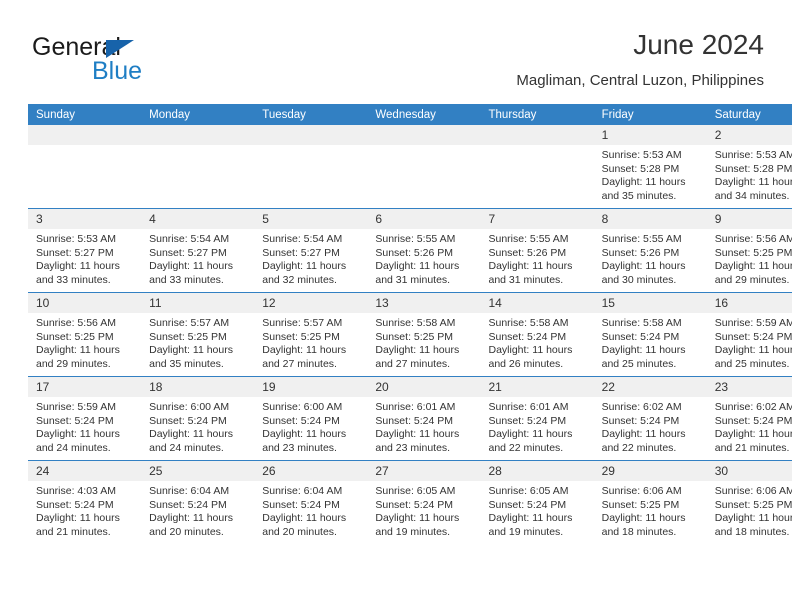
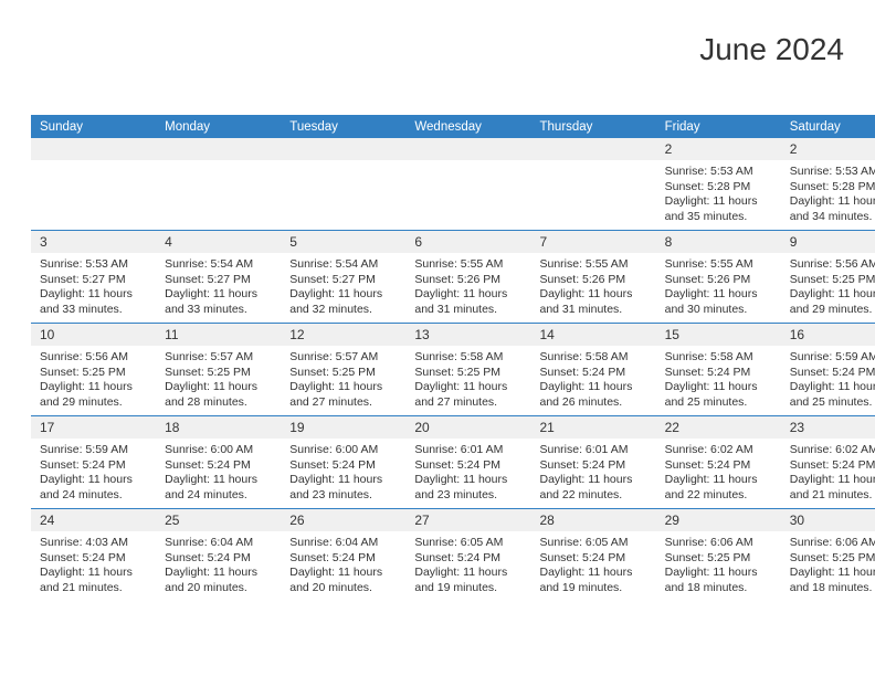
- General
- Blue
  June 2024
- Magliman, Central Luzon, Philippines
  Sunday	Monday	Tuesday	Wednesday	Thursday	Friday	Saturday
- 					1Sunrise: 5:53 AMSunset: 5:28 PMDaylight: 11 hoursand 35 minutes.	2Sunrise: 5:53 AMSunset: 5:28 PMDaylight: 11 houand 34 minutes.
+ 					2Sunrise: 5:53 AMSunset: 5:28 PMDaylight: 11 hoursand 35 minutes.	2Sunrise: 5:53 AMSunset: 5:28 PMDaylight: 11 houand 34 minutes.
  3Sunrise: 5:53 AMSunset: 5:27 PMDaylight: 11 hoursand 33 minutes.	4Sunrise: 5:54 AMSunset: 5:27 PMDaylight: 11 hoursand 33 minutes.	5Sunrise: 5:54 AMSunset: 5:27 PMDaylight: 11 hoursand 32 minutes.	6Sunrise: 5:55 AMSunset: 5:26 PMDaylight: 11 hoursand 31 minutes.	7Sunrise: 5:55 AMSunset: 5:26 PMDaylight: 11 hoursand 31 minutes.	8Sunrise: 5:55 AMSunset: 5:26 PMDaylight: 11 hoursand 30 minutes.	9Sunrise: 5:56 AMSunset: 5:25 PMDaylight: 11 houand 29 minutes.
- 10Sunrise: 5:56 AMSunset: 5:25 PMDaylight: 11 hoursand 29 minutes.	11Sunrise: 5:57 AMSunset: 5:25 PMDaylight: 11 hoursand 35 minutes.	12Sunrise: 5:57 AMSunset: 5:25 PMDaylight: 11 hoursand 27 minutes.	13Sunrise: 5:58 AMSunset: 5:25 PMDaylight: 11 hoursand 27 minutes.	14Sunrise: 5:58 AMSunset: 5:24 PMDaylight: 11 hoursand 26 minutes.	15Sunrise: 5:58 AMSunset: 5:24 PMDaylight: 11 hoursand 25 minutes.	16Sunrise: 5:59 AMSunset: 5:24 PMDaylight: 11 houand 25 minutes.
+ 10Sunrise: 5:56 AMSunset: 5:25 PMDaylight: 11 hoursand 29 minutes.	11Sunrise: 5:57 AMSunset: 5:25 PMDaylight: 11 hoursand 28 minutes.	12Sunrise: 5:57 AMSunset: 5:25 PMDaylight: 11 hoursand 27 minutes.	13Sunrise: 5:58 AMSunset: 5:25 PMDaylight: 11 hoursand 27 minutes.	14Sunrise: 5:58 AMSunset: 5:24 PMDaylight: 11 hoursand 26 minutes.	15Sunrise: 5:58 AMSunset: 5:24 PMDaylight: 11 hoursand 25 minutes.	16Sunrise: 5:59 AMSunset: 5:24 PMDaylight: 11 houand 25 minutes.
  17Sunrise: 5:59 AMSunset: 5:24 PMDaylight: 11 hoursand 24 minutes.	18Sunrise: 6:00 AMSunset: 5:24 PMDaylight: 11 hoursand 24 minutes.	19Sunrise: 6:00 AMSunset: 5:24 PMDaylight: 11 hoursand 23 minutes.	20Sunrise: 6:01 AMSunset: 5:24 PMDaylight: 11 hoursand 23 minutes.	21Sunrise: 6:01 AMSunset: 5:24 PMDaylight: 11 hoursand 22 minutes.	22Sunrise: 6:02 AMSunset: 5:24 PMDaylight: 11 hoursand 22 minutes.	23Sunrise: 6:02 AMSunset: 5:24 PMDaylight: 11 houand 21 minutes.
  24Sunrise: 4:03 AMSunset: 5:24 PMDaylight: 11 hoursand 21 minutes.	25Sunrise: 6:04 AMSunset: 5:24 PMDaylight: 11 hoursand 20 minutes.	26Sunrise: 6:04 AMSunset: 5:24 PMDaylight: 11 hoursand 20 minutes.	27Sunrise: 6:05 AMSunset: 5:24 PMDaylight: 11 hoursand 19 minutes.	28Sunrise: 6:05 AMSunset: 5:24 PMDaylight: 11 hoursand 19 minutes.	29Sunrise: 6:06 AMSunset: 5:25 PMDaylight: 11 hoursand 18 minutes.	30Sunrise: 6:06 AMSunset: 5:25 PMDaylight: 11 houand 18 minutes.
